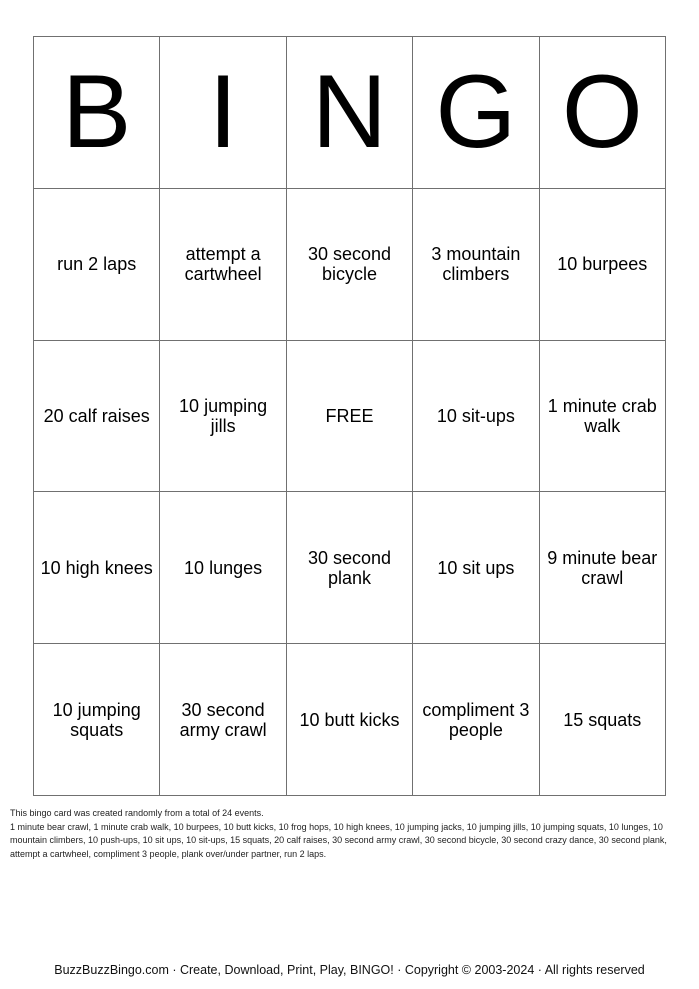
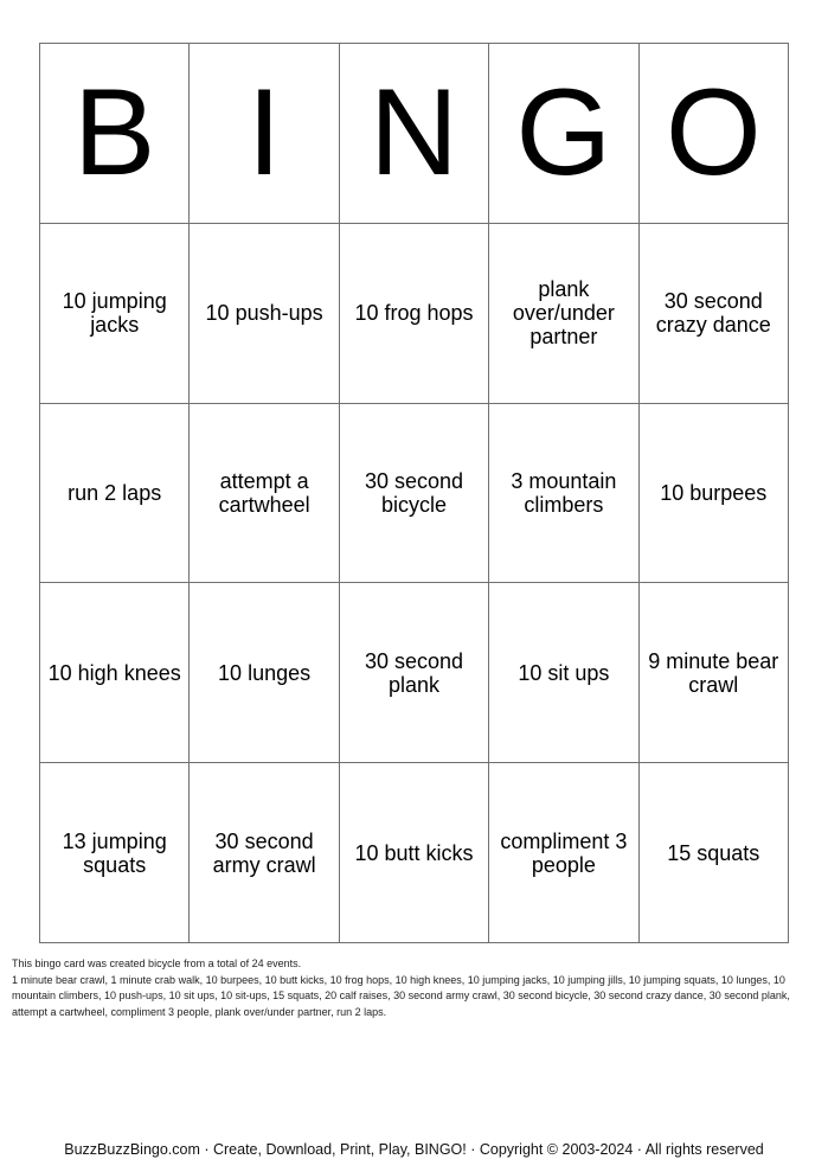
  B	I	N	G	O
+ 10 jumping jacks	10 push-ups	10 frog hops	plank over/under partner	30 second crazy dance
  run 2 laps	attempt a cartwheel	30 second bicycle	3 mountain climbers	10 burpees
- 20 calf raises	10 jumping jills	FREE	10 sit-ups	1 minute crab walk
  10 high knees	10 lunges	30 second plank	10 sit ups	9 minute bear crawl
- 10 jumping squats	30 second army crawl	10 butt kicks	compliment 3 people	15 squats
+ 13 jumping squats	30 second army crawl	10 butt kicks	compliment 3 people	15 squats
- This bingo card was created randomly from a total of 24 events.
+ This bingo card was created bicycle from a total of 24 events.
  1 minute bear crawl, 1 minute crab walk, 10 burpees, 10 butt kicks, 10 frog hops, 10 high knees, 10 jumping jacks, 10 jumping jills, 10 jumping squats, 10 lunges, 10 mountain climbers, 10 push-ups, 10 sit ups, 10 sit-ups, 15 squats, 20 calf raises, 30 second army crawl, 30 second bicycle, 30 second crazy dance, 30 second plank, attempt a cartwheel, compliment 3 people, plank over/under partner, run 2 laps.
  BuzzBuzzBingo.com · Create, Download, Print, Play, BINGO! · Copyright © 2003-2024 · All rights reserved
